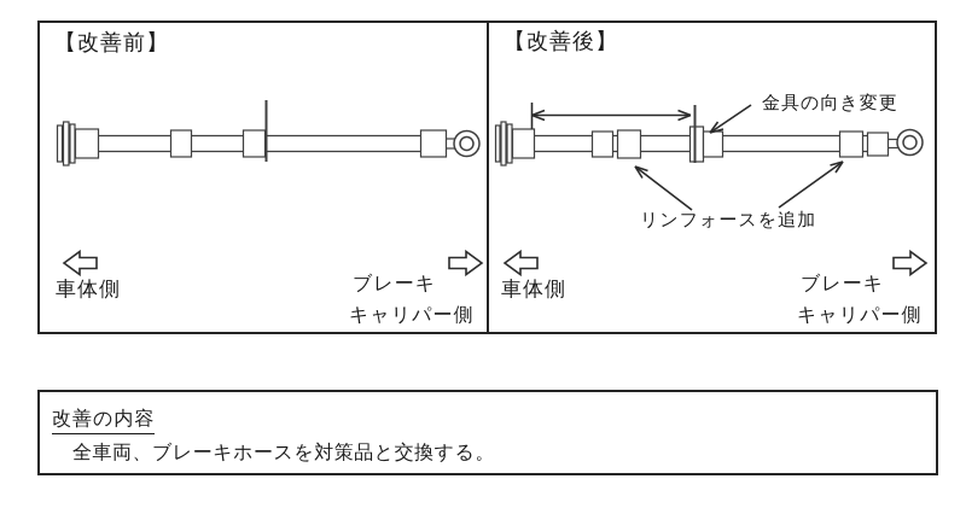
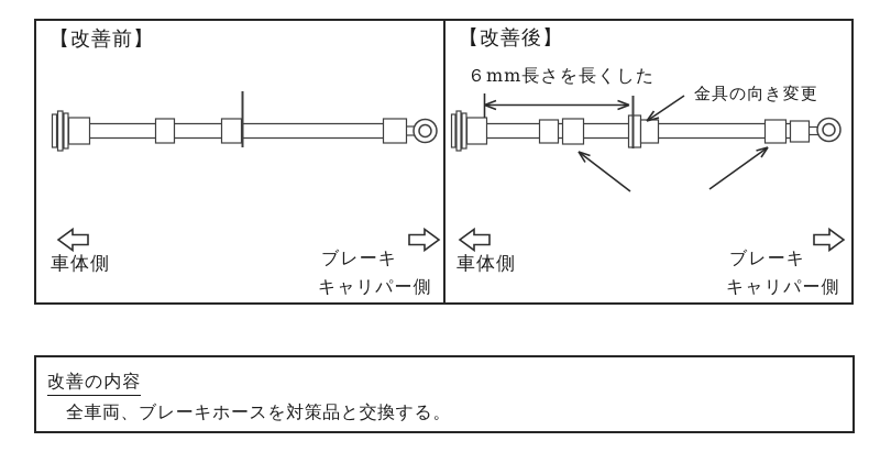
  【改善前】
  車体側
  ブレーキ
  キャリパー側
  【改善後】
+ ６mm長さを長くした
  金具の向き変更
- リンフォースを追加
  車体側
  ブレーキ
  キャリパー側
  改善の内容
  全車両、ブレーキホースを対策品と交換する。
